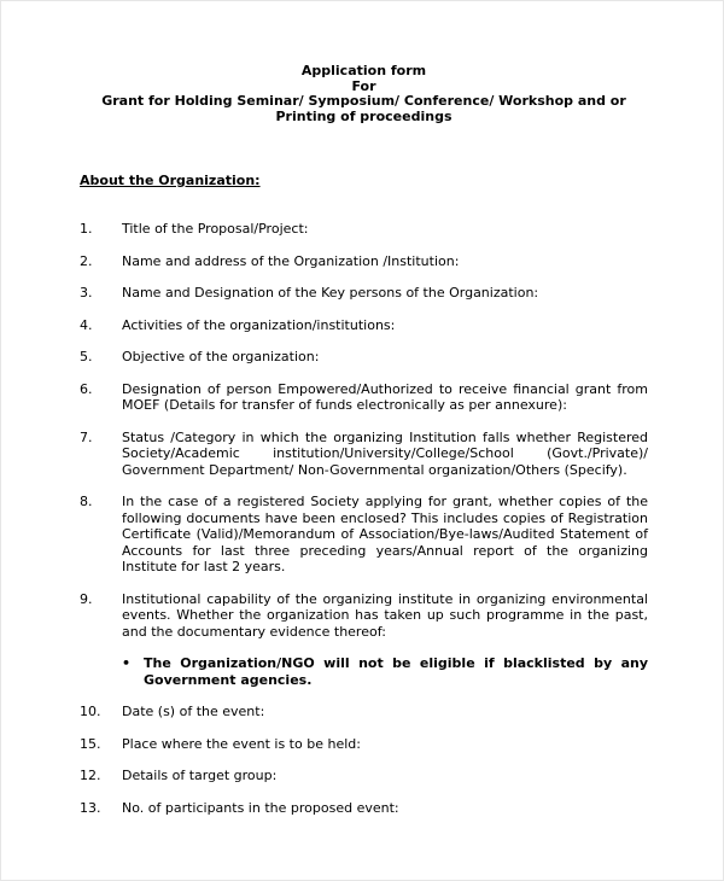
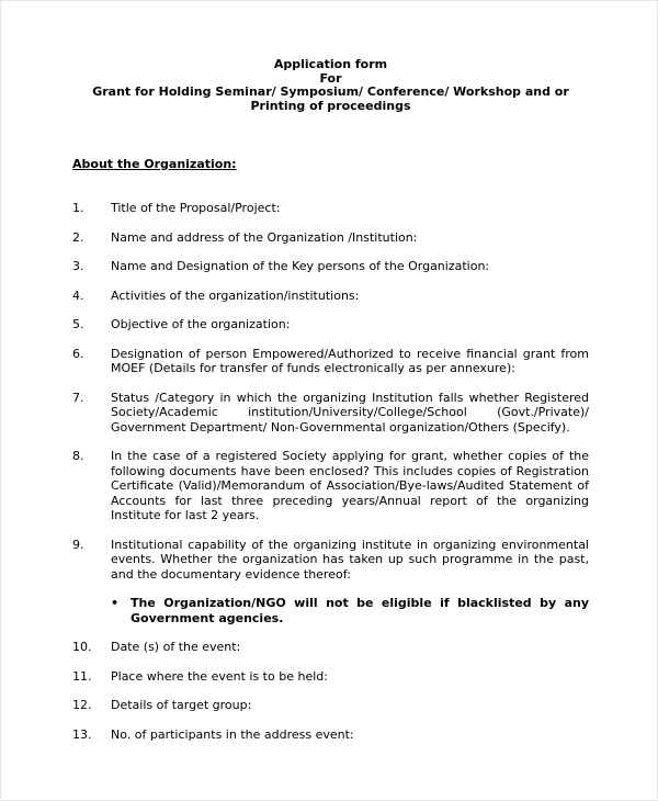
  Application form
  For
  Grant for Holding Seminar/ Symposium/ Conference/ Workshop and or
  Printing of proceedings
  About the Organization:
  1.
  Title of the Proposal/Project:
  2.
  Name and address of the Organization /Institution:
  3.
  Name and Designation of the Key persons of the Organization:
  4.
  Activities of the organization/institutions:
  5.
  Objective of the organization:
  6.
  Designation of person Empowered/Authorized to receive financial grant from MOEF (Details for transfer of funds electronically as per annexure):
  7.
  Status /Category in which the organizing Institution falls whether Registered Society/Academic institution/University/College/School (Govt./Private)/ Government Department/ Non-Governmental organization/Others (Specify).
  8.
  In the case of a registered Society applying for grant, whether copies of the following documents have been enclosed? This includes copies of Registration Certificate (Valid)/Memorandum of Association/Bye-laws/Audited Statement of Accounts for last three preceding years/Annual report of the organizing Institute for last 2 years.
  9.
  Institutional capability of the organizing institute in organizing environmental events. Whether the organization has taken up such programme in the past, and the documentary evidence thereof:
  •
  The Organization/NGO will not be eligible if blacklisted by any Government agencies.
  10.
  Date (s) of the event:
- 15.
+ 11.
  Place where the event is to be held:
  12.
  Details of target group:
  13.
- No. of participants in the proposed event:
+ No. of participants in the address event:
